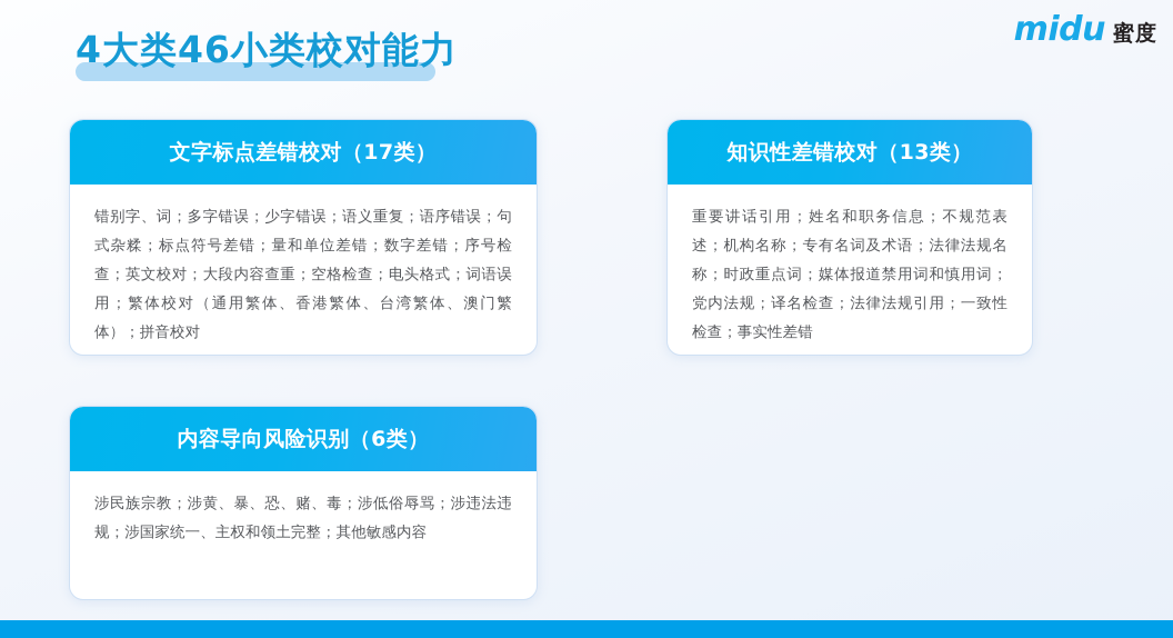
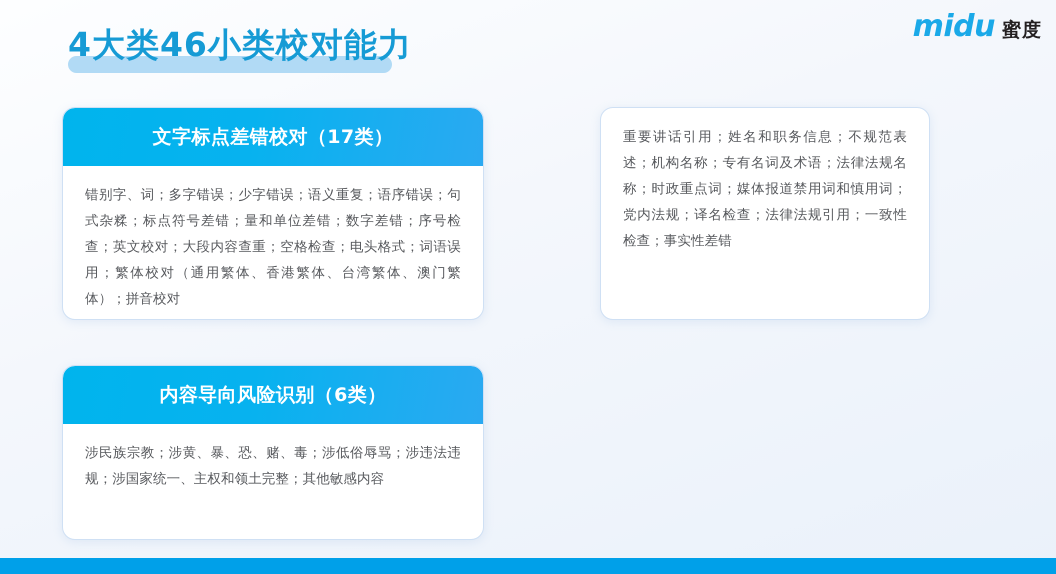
  midu
  蜜度
  4大类46小类校对能力
  文字标点差错校对（17类）
  错别字、词；多字错误；少字错误；语义重复；语序错误；句式杂糅；标点符号差错；量和单位差错；数字差错；序号检查；英文校对；大段内容查重；空格检查；电头格式；词语误用；繁体校对（通用繁体、香港繁体、台湾繁体、澳门繁体）；拼音校对
- 知识性差错校对（13类）
  重要讲话引用；姓名和职务信息；不规范表述；机构名称；专有名词及术语；法律法规名称；时政重点词；媒体报道禁用词和慎用词；党内法规；译名检查；法律法规引用；一致性检查；事实性差错
  内容导向风险识别（6类）
  涉民族宗教；涉黄、暴、恐、赌、毒；涉低俗辱骂；涉违法违规；涉国家统一、主权和领土完整；其他敏感内容
